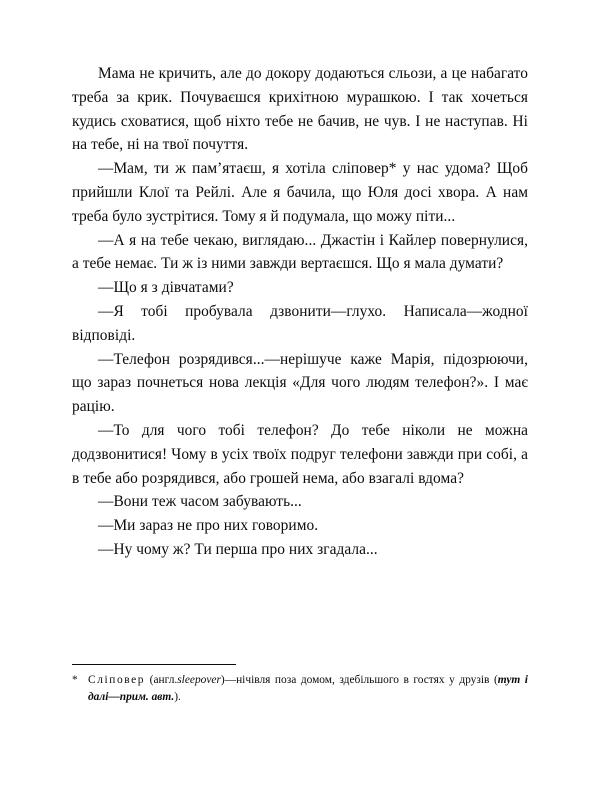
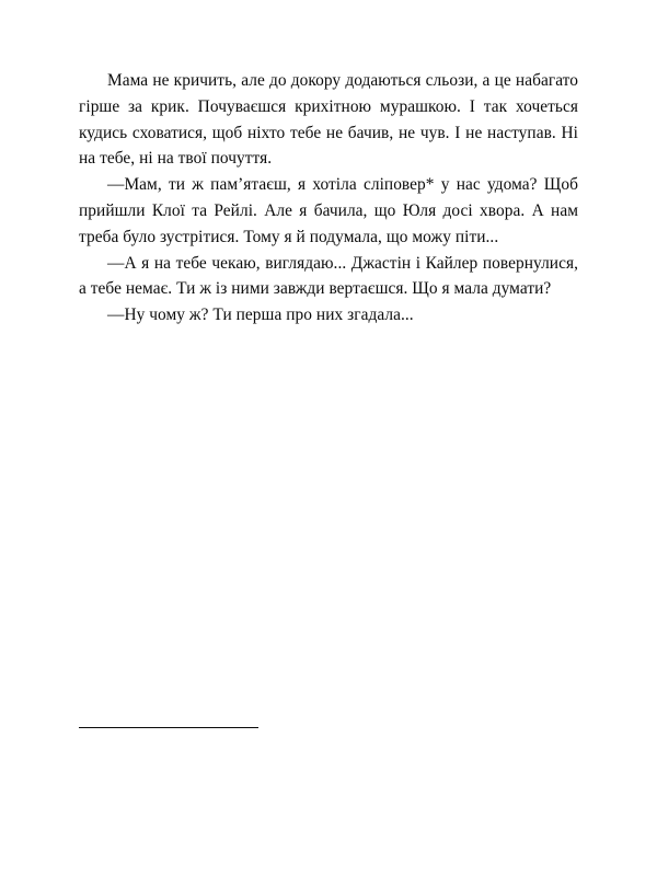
- Мама не кричить, але до докору додаються сльози, а це набагато треба за крик. Почуваєшся крихітною мурашкою. І так хочеться кудись сховатися, щоб ніхто тебе не бачив, не чув. І не наступав. Ні на тебе, ні на твої почуття.
+ Мама не кричить, але до докору додаються сльози, а це набагато гірше за крик. Почуваєшся крихітною мурашкою. І так хочеться кудись сховатися, щоб ніхто тебе не бачив, не чув. І не наступав. Ні на тебе, ні на твої почуття.
  —Мам, ти ж пам’ятаєш, я хотіла сліповер* у нас удома? Щоб прийшли Клої та Рейлі. Але я бачила, що Юля досі хвора. А нам треба було зустрітися. Тому я й подумала, що можу піти...
  —А я на тебе чекаю, виглядаю... Джастін і Кайлер повернулися, а тебе немає. Ти ж із ними завжди вертаєшся. Що я мала думати?
- —Що я з дівчатами?
- —Я тобі пробувала дзвонити—глухо. Написала—жодної відповіді.
- —Телефон розрядився...—нерішуче каже Марія, підозрюючи, що зараз почнеться нова лекція «Для чого людям телефон?». І має рацію.
- —То для чого тобі телефон? До тебе ніколи не можна додзвонитися! Чому в усіх твоїх подруг телефони завжди при собі, а в тебе або розрядився, або грошей нема, або взагалі вдома?
- —Вони теж часом забувають...
- —Ми зараз не про них говоримо.
  —Ну чому ж? Ти перша про них згадала...
- *
- Сліповер (англ.sleepover)—нічівля поза домом, здебільшого в гостях у друзів (тут і далі—прим. авт.).
